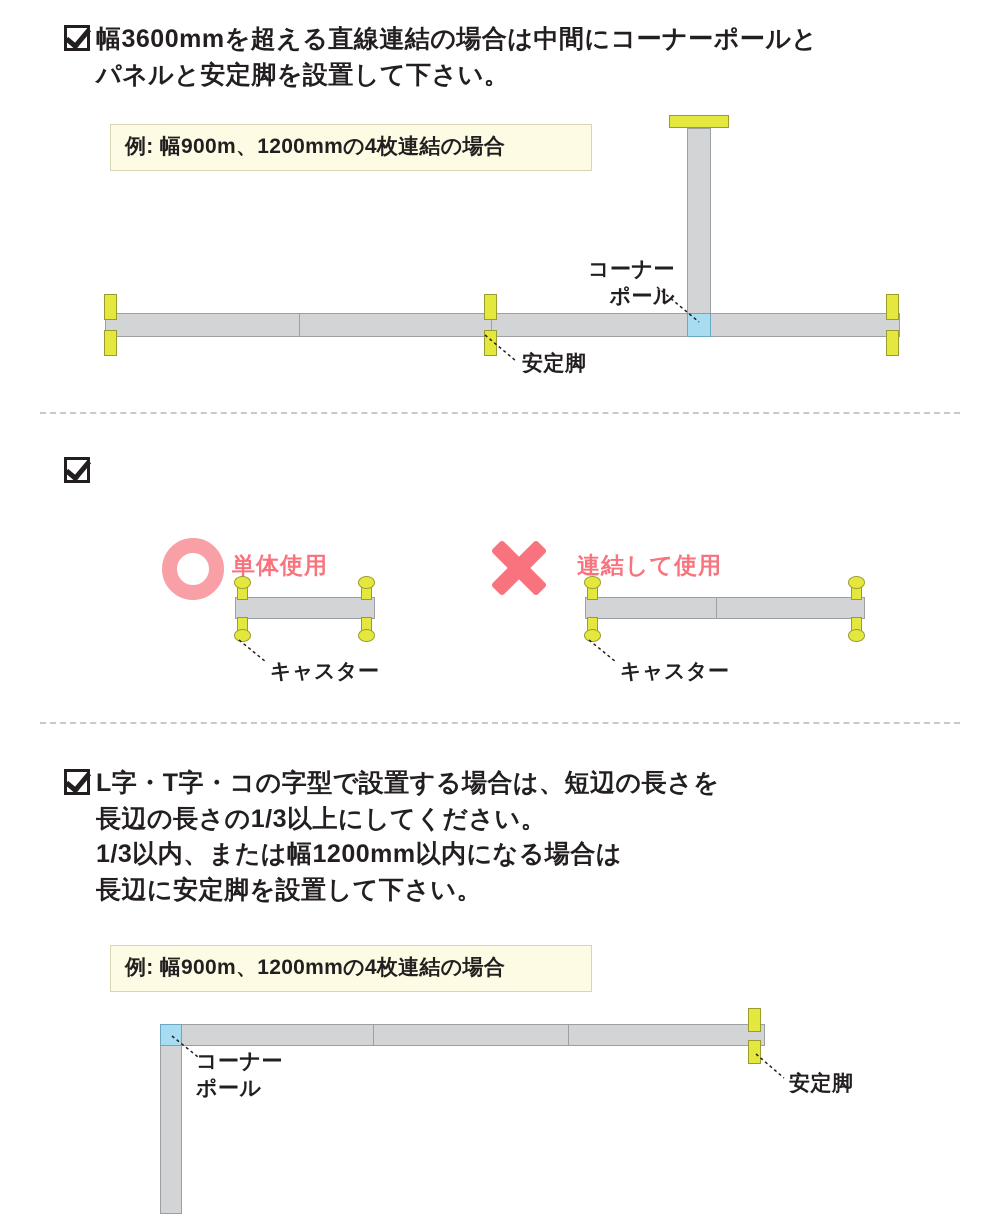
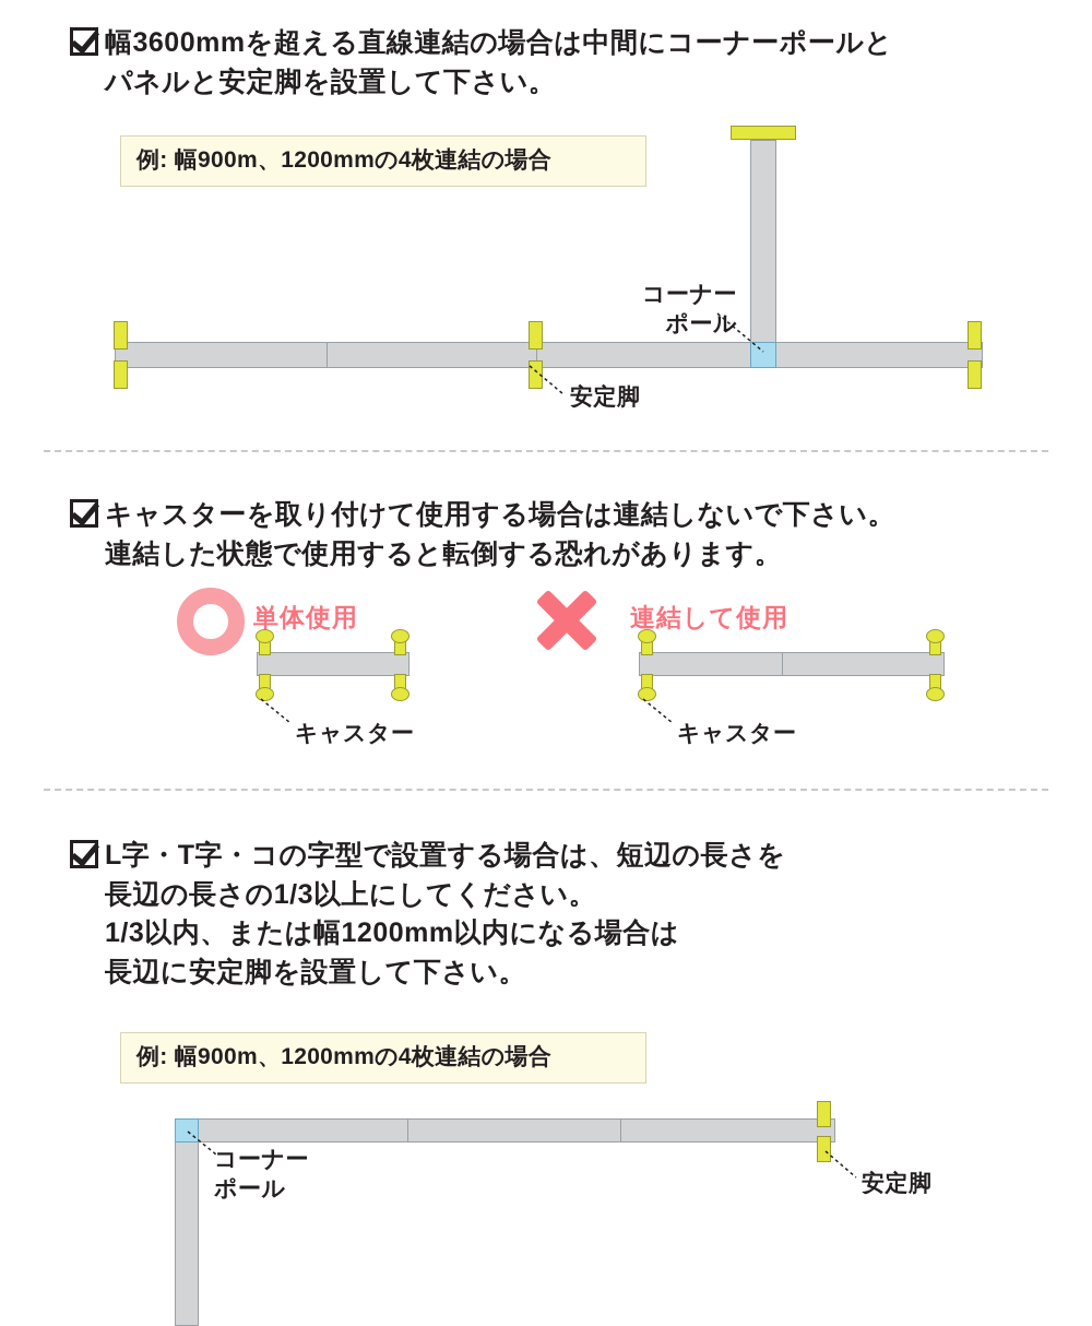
  幅3600mmを超える直線連結の場合は中間にコーナーポールと
  パネルと安定脚を設置して下さい。
  例: 幅900m、1200mmの4枚連結の場合
  コーナー
  ポール
  安定脚
+ キャスターを取り付けて使用する場合は連結しないで下さい。
+ 連結した状態で使用すると転倒する恐れがあります。
  単体使用
  キャスター
  連結して使用
  キャスター
  L字・T字・コの字型で設置する場合は、短辺の長さを
  長辺の長さの1/3以上にしてください。
  1/3以内、または幅1200mm以内になる場合は
  長辺に安定脚を設置して下さい。
  例: 幅900m、1200mmの4枚連結の場合
  コーナー
  ポール
  安定脚
